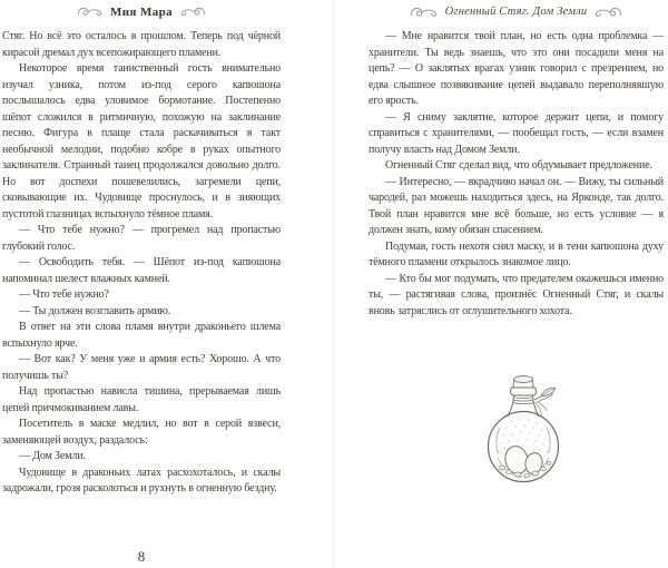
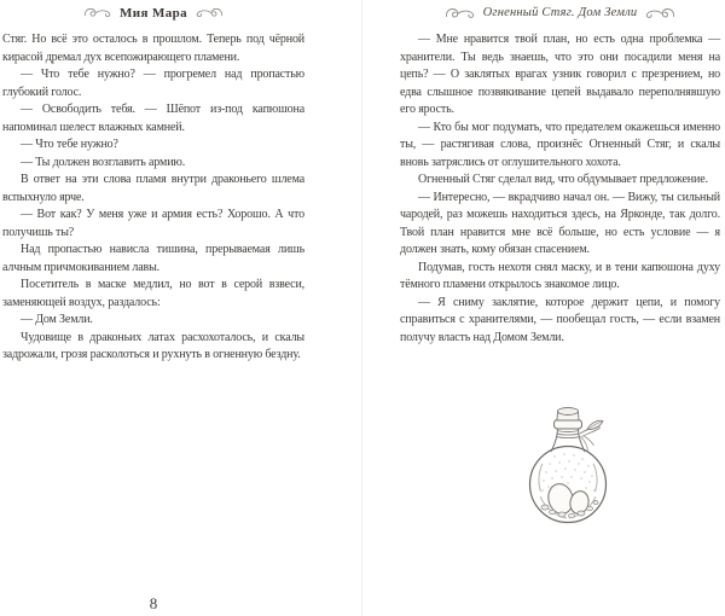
  Мия Мара
  Стяг. Но всё это осталось в прошлом. Теперь под чёрной кирасой дремал дух всепожирающего пламени.
- Некоторое время таинственный гость внимательно изучал узника, потом из-под серого капюшона послышалось едва уловимое бормотание. Постепенно шёпот сложился в ритмичную, похожую на заклинание песню. Фигура в плаще стала раскачиваться в такт необычной мелодии, подобно кобре в руках опытного заклинателя. Странный танец продолжался довольно долго. Но вот доспехи пошевелились, загремели цепи, сковывающие их. Чудовище проснулось, и в зияющих пустотой глазницах вспыхнуло тёмное пламя.
  — Что тебе нужно? — прогремел над пропастью глубокий голос.
  — Освободить тебя. — Шёпот из-под капюшона напоминал шелест влажных камней.
  — Что тебе нужно?
  — Ты должен возглавить армию.
  В ответ на эти слова пламя внутри драконьего шлема вспыхнуло ярче.
  — Вот как? У меня уже и армия есть? Хорошо. А что получишь ты?
- Над пропастью нависла тишина, прерываемая лишь цепей причмокиванием лавы.
+ Над пропастью нависла тишина, прерываемая лишь алчным причмокиванием лавы.
  Посетитель в маске медлил, но вот в серой взвеси, заменяющей воздух, раздалось:
  — Дом Земли.
  Чудовище в драконьих латах расхохоталось, и скалы задрожали, грозя расколоться и рухнуть в огненную бездну.
  8
  Огненный Стяг. Дом Земли
  — Мне нравится твой план, но есть одна проблемка — хранители. Ты ведь знаешь, что это они посадили меня на цепь? — О заклятых врагах узник говорил с презрением, но едва слышное позвякивание цепей выдавало переполнявшую его ярость.
- — Я сниму заклятие, которое держит цепи, и помогу справиться с хранителями, — пообещал гость, — если взамен получу власть над Домом Земли.
+ — Кто бы мог подумать, что предателем окажешься именно ты, — растягивая слова, произнёс Огненный Стяг, и скалы вновь затряслись от оглушительного хохота.
  Огненный Стяг сделал вид, что обдумывает предложение.
  — Интересно, — вкрадчиво начал он. — Вижу, ты сильный чародей, раз можешь находиться здесь, на Ярконде, так долго. Твой план нравится мне всё больше, но есть условие — я должен знать, кому обязан спасением.
  Подумав, гость нехотя снял маску, и в тени капюшона духу тёмного пламени открылось знакомое лицо.
- — Кто бы мог подумать, что предателем окажешься именно ты, — растягивая слова, произнёс Огненный Стяг, и скалы вновь затряслись от оглушительного хохота.
+ — Я сниму заклятие, которое держит цепи, и помогу справиться с хранителями, — пообещал гость, — если взамен получу власть над Домом Земли.
